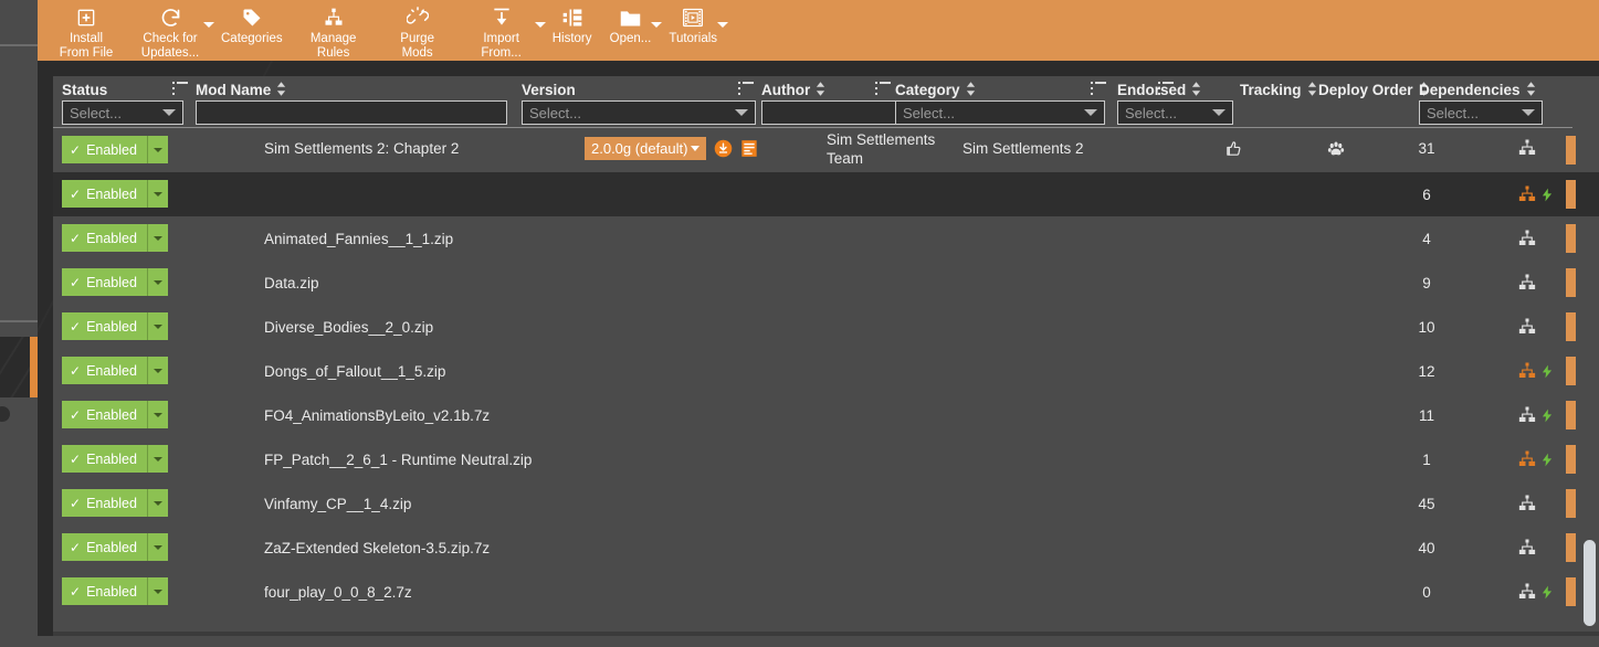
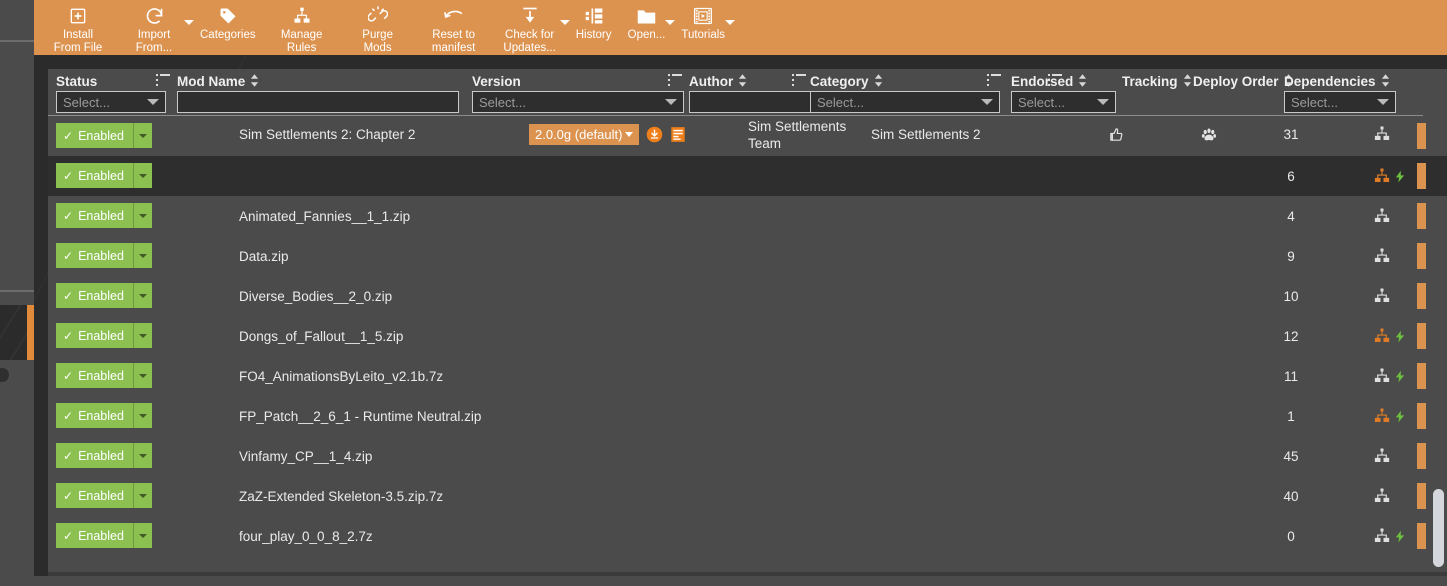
  Install From File
- Check for Updates...
+ Import From...
  Categories
  Manage Rules
  Purge Mods
+ Reset to manifest
- Import From...
+ Check for Updates...
  History
  Open...
  Tutorials
  Status
  Select...
  Mod Name
  Version
  Select...
  Author
  Category
  Select...
  Endorsed
  Select...
  Tracking
  Deploy Order
  Dependencies
  Select...
  ✓
  Enabled
  Sim Settlements 2: Chapter 2
  2.0.0g (default)
  Sim Settlements Team
  Sim Settlements 2
  31
  ✓
  Enabled
  6
  ✓
  Enabled
  Animated_Fannies__1_1.zip
  4
  ✓
  Enabled
  Data.zip
  9
  ✓
  Enabled
  Diverse_Bodies__2_0.zip
  10
  ✓
  Enabled
  Dongs_of_Fallout__1_5.zip
  12
  ✓
  Enabled
  FO4_AnimationsByLeito_v2.1b.7z
  11
  ✓
  Enabled
  FP_Patch__2_6_1 - Runtime Neutral.zip
  1
  ✓
  Enabled
  Vinfamy_CP__1_4.zip
  45
  ✓
  Enabled
  ZaZ-Extended Skeleton-3.5.zip.7z
  40
  ✓
  Enabled
  four_play_0_0_8_2.7z
  0
